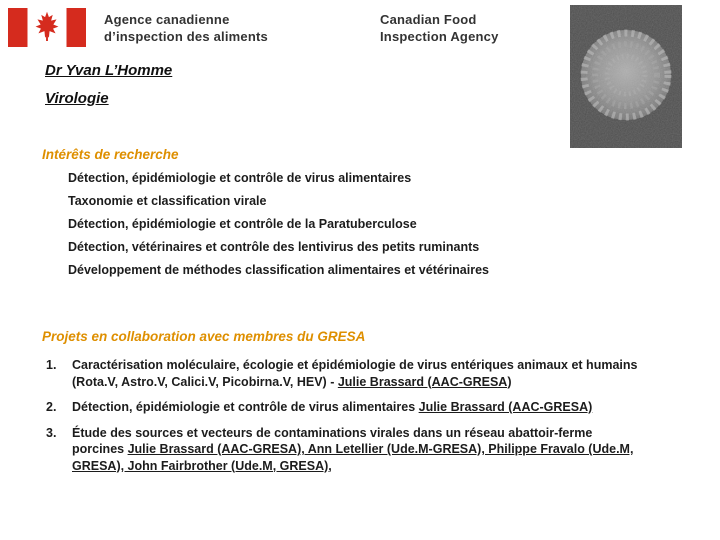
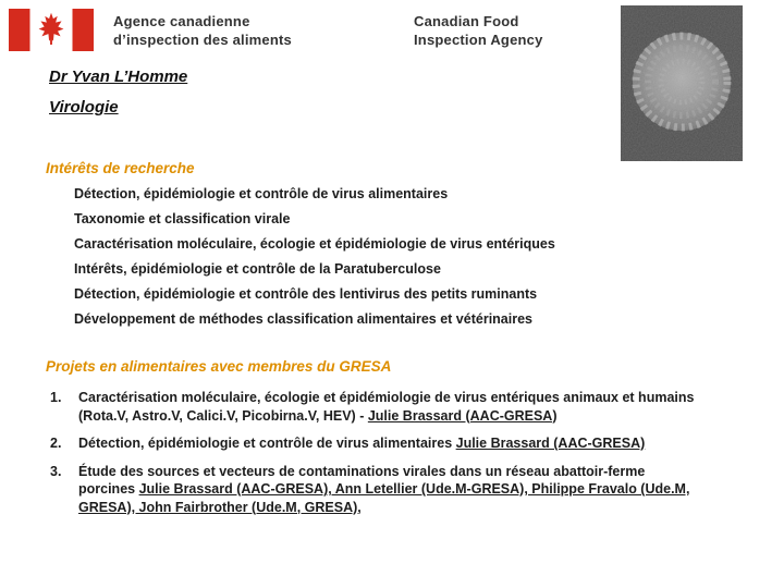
  Agence canadienne
  d’inspection des aliments
  Canadian Food
  Inspection Agency
  Dr Yvan L’Homme
  Virologie
  Intérêts de recherche
  Détection, épidémiologie et contrôle de virus alimentaires
  Taxonomie et classification virale
+ Caractérisation moléculaire, écologie et épidémiologie de virus entériques
- Détection, épidémiologie et contrôle de la Paratuberculose
+ Intérêts, épidémiologie et contrôle de la Paratuberculose
- Détection, vétérinaires et contrôle des lentivirus des petits ruminants
+ Détection, épidémiologie et contrôle des lentivirus des petits ruminants
  Développement de méthodes classification alimentaires et vétérinaires
- Projets en collaboration avec membres du GRESA
+ Projets en alimentaires avec membres du GRESA
  1.
  Caractérisation moléculaire, écologie et épidémiologie de virus entériques animaux et humains (Rota.V, Astro.V, Calici.V, Picobirna.V, HEV) - Julie Brassard (AAC-GRESA)
  2.
  Détection, épidémiologie et contrôle de virus alimentaires Julie Brassard (AAC-GRESA)
  3.
  Étude des sources et vecteurs de contaminations virales dans un réseau abattoir-ferme porcines Julie Brassard (AAC-GRESA), Ann Letellier (Ude.M-GRESA), Philippe Fravalo (Ude.M, GRESA), John Fairbrother (Ude.M, GRESA),
